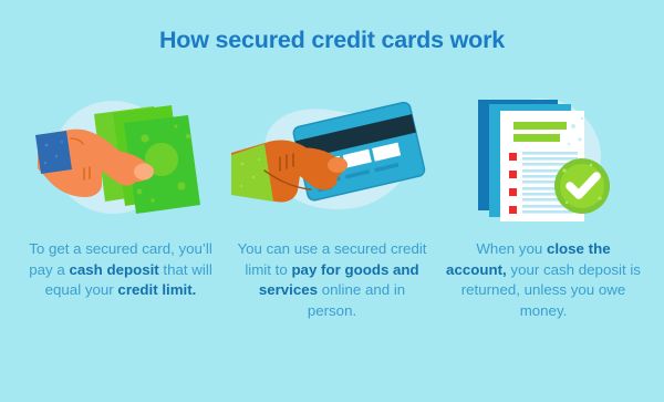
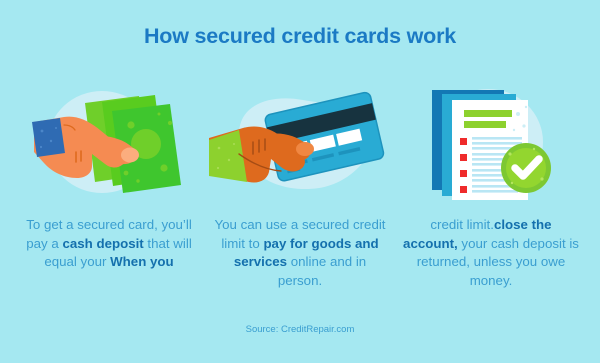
  How secured credit cards work
- To get a secured card, you’ll pay a cash deposit that will equal your credit limit.
+ To get a secured card, you’ll pay a cash deposit that will equal your When you
  You can use a secured credit limit to pay for goods and services online and in person.
- When you close the account, your cash deposit is returned, unless you owe money.
+ credit limit.close the account, your cash deposit is returned, unless you owe money.
+ Source: CreditRepair.com
